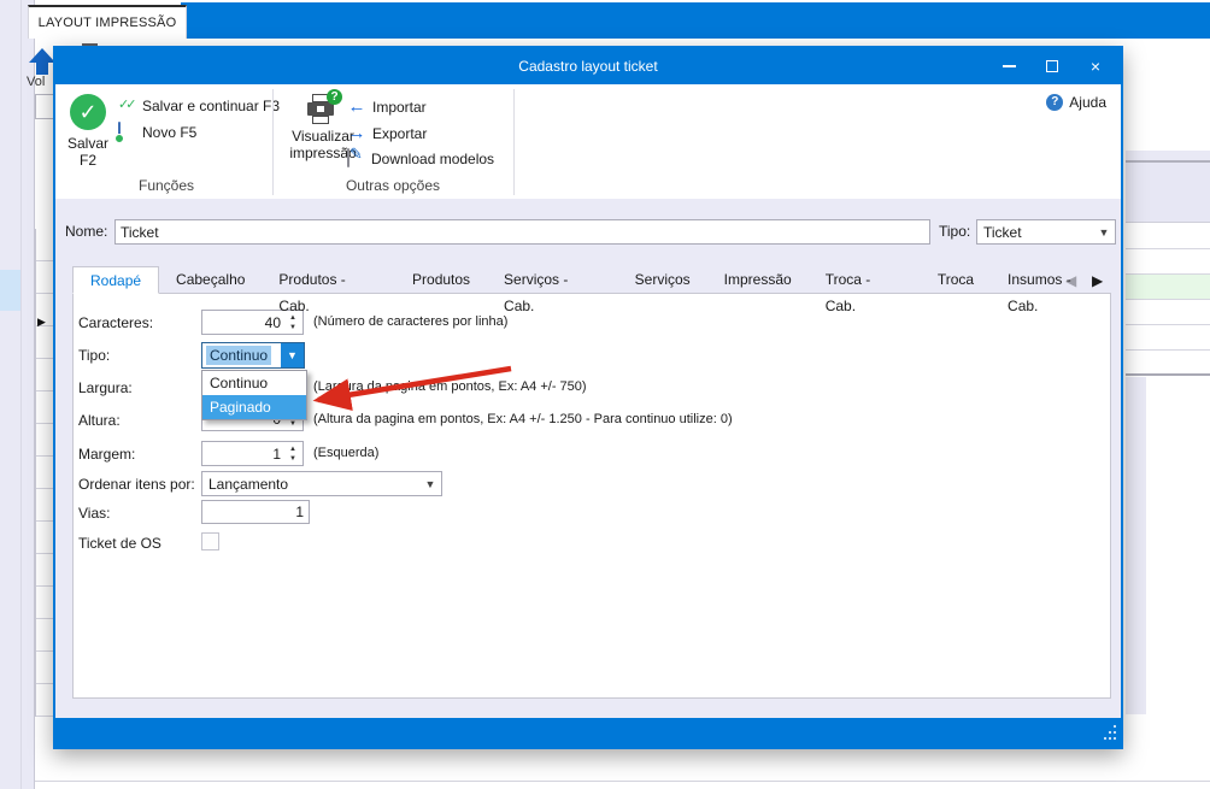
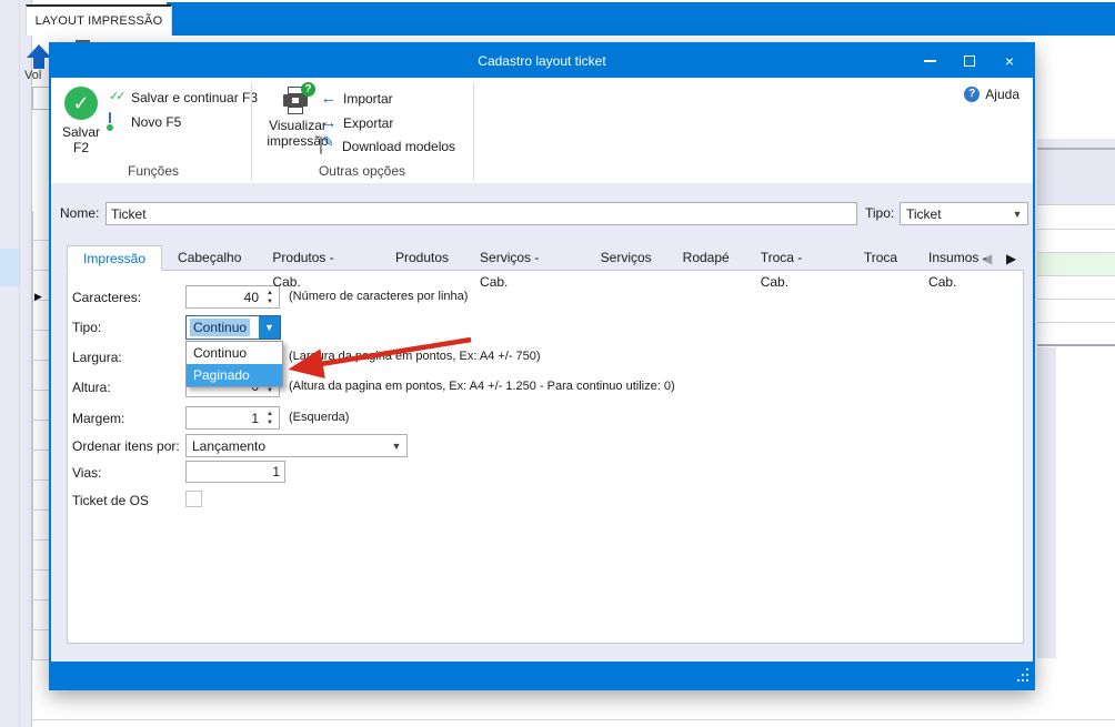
  LAYOUT IMPRESSÃO
  Vol
  ▶
  Cadastro layout ticket
  ×
  ✓
  Salvar
  F2
  ✓✓
  Salvar e continuar F3
  Novo F5
  Funções
  ?
  Visualizar impressã
  ←
  Importar
  →
  Exportar
  Download modelos
  Outras opções
  ?
  Ajuda
  Nome:
  Ticket
  Tipo:
  Ticket
  ▼
- Rodapé
+ Impressão
  Cabeçalho
  Produtos - Cab.
  Produtos
  Serviços - Cab.
  Serviços
- Impressão
+ Rodapé
  Troca - Cab.
  Troca
  Insumos - Cab.
  ◀
  ▶
  Caracteres:
  40
  (Número de caracteres por linha)
  Tipo:
  Continuo
  ▼
  Largura:
  (Largura daa em pontos, Ex: A4 +/- 750)
  Altura:
  (Altura da pagina em pontos, Ex: A4 +/- 1.250 - Para continuo utilize: 0)
  Margem:
  1
  (Esquerda)
  Ordenar itens por:
  Lançamento
  ▼
  Vias:
  1
  Ticket de OS
  Continuo
  Paginado
